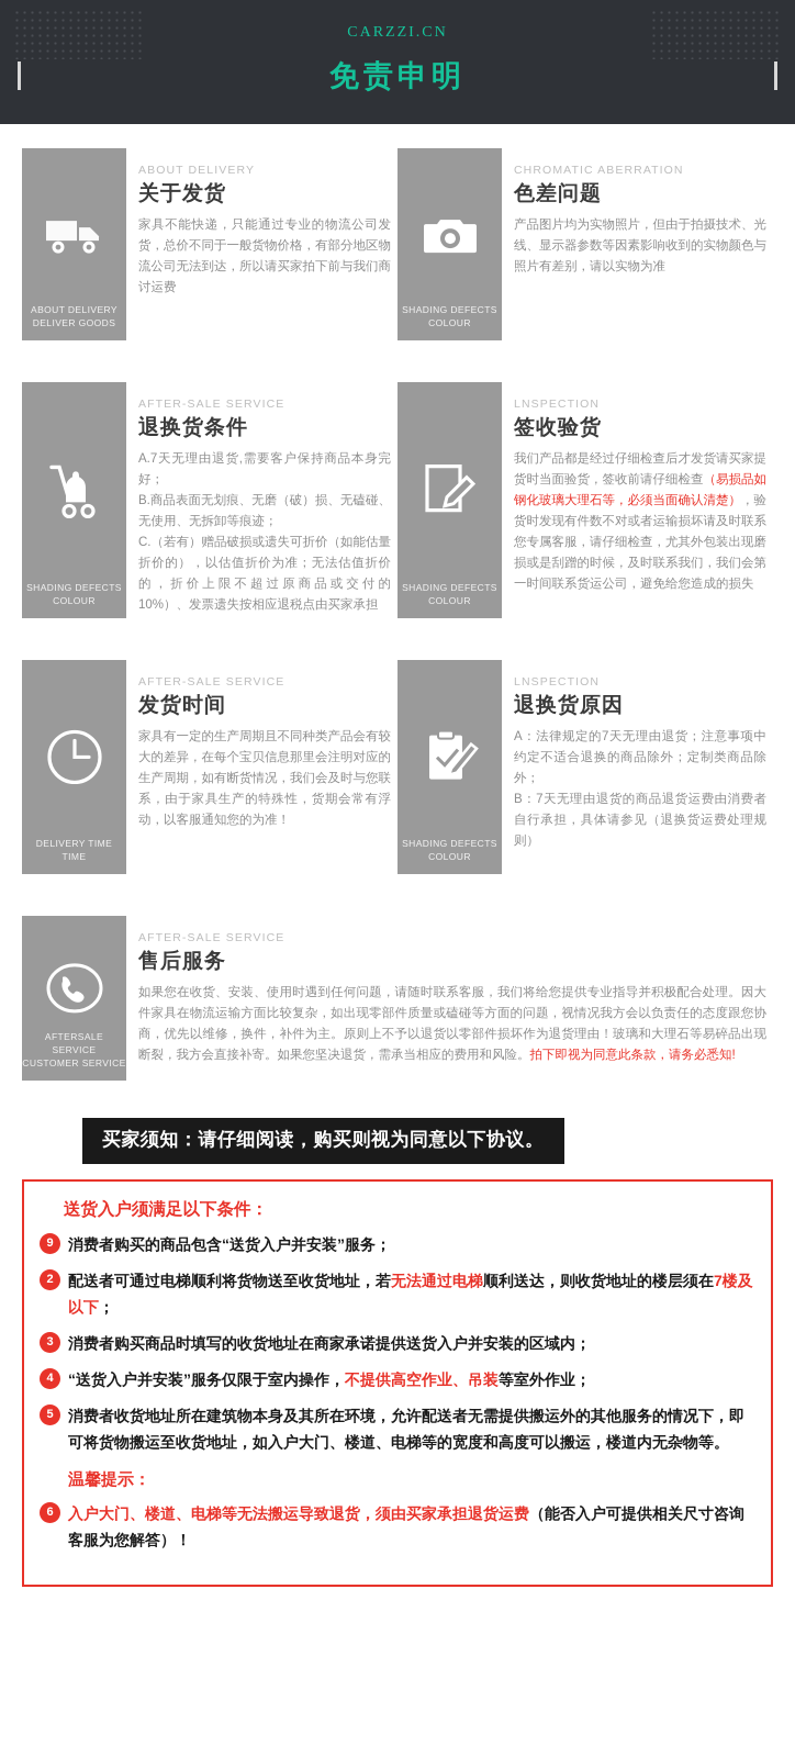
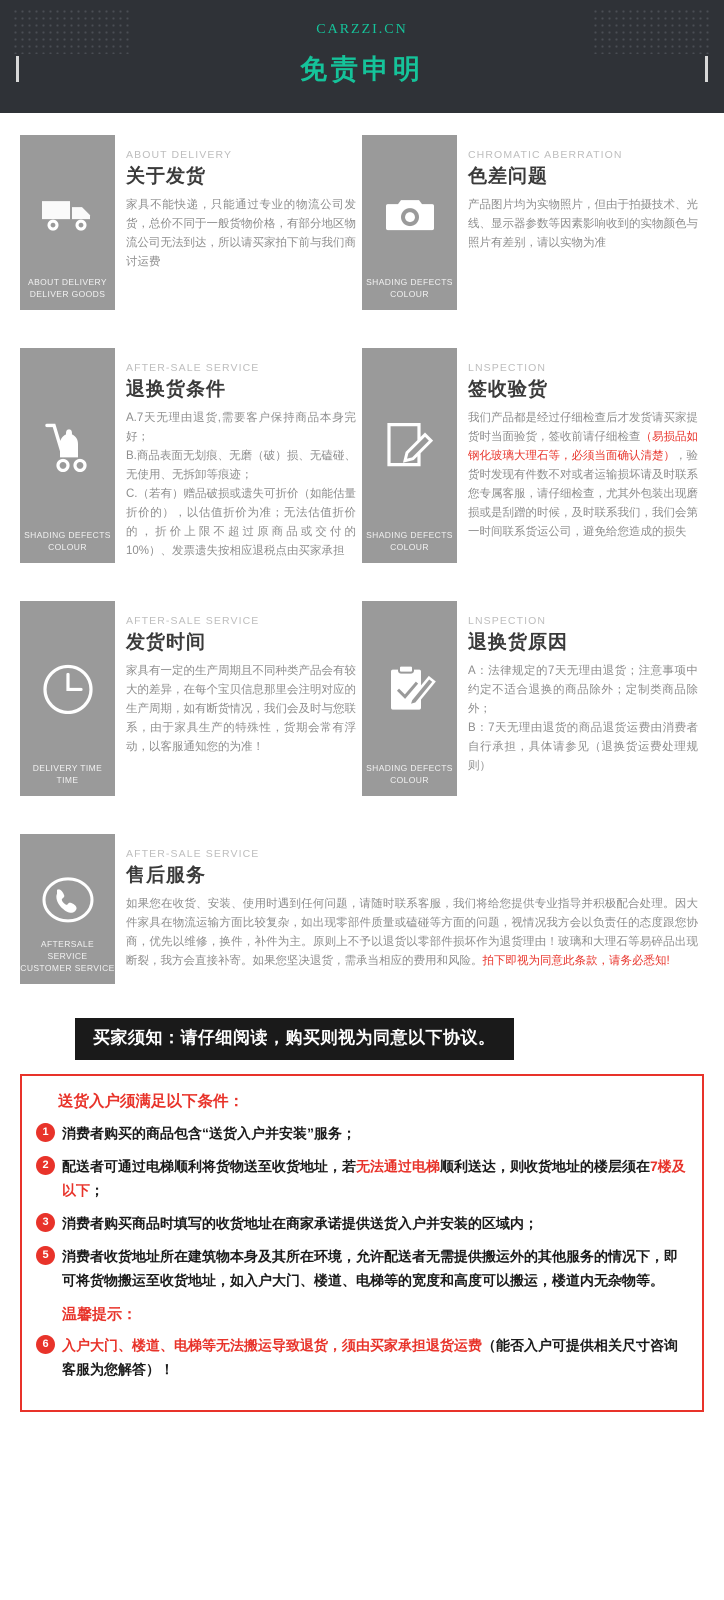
  CARZZI.CN
  免责申明
  ABOUT DELIVERY
  DELIVER GOODS
  ABOUT DELIVERY
  关于发货
  家具不能快递，只能通过专业的物流公司发货，总价不同于一般货物价格，有部分地区物流公司无法到达，所以请买家拍下前与我们商讨运费
  SHADING DEFECTS
  COLOUR
  CHROMATIC ABERRATION
  色差问题
  产品图片均为实物照片，但由于拍摄技术、光线、显示器参数等因素影响收到的实物颜色与照片有差别，请以实物为准
  SHADING DEFECTS
  COLOUR
  AFTER-SALE SERVICE
  退换货条件
  A.7天无理由退货,需要客户保持商品本身完好；
  B.商品表面无划痕、无磨（破）损、无磕碰、无使用、无拆卸等痕迹；
  C.（若有）赠品破损或遗失可折价（如能估量折价的），以估值折价为准；无法估值折价的，折价上限不超过原商品或交付的10%）、发票遗失按相应退税点由买家承担
  SHADING DEFECTS
  COLOUR
  LNSPECTION
  签收验货
  我们产品都是经过仔细检查后才发货请买家提货时当面验货，签收前请仔细检查（易损品如钢化玻璃大理石等，必须当面确认清楚），验货时发现有件数不对或者运输损坏请及时联系您专属客服，请仔细检查，尤其外包装出现磨损或是刮蹭的时候，及时联系我们，我们会第一时间联系货运公司，避免给您造成的损失
  DELIVERY TIME
  TIME
  AFTER-SALE SERVICE
  发货时间
  家具有一定的生产周期且不同种类产品会有较大的差异，在每个宝贝信息那里会注明对应的生产周期，如有断货情况，我们会及时与您联系，由于家具生产的特殊性，货期会常有浮动，以客服通知您的为准！
  SHADING DEFECTS
  COLOUR
  LNSPECTION
  退换货原因
  A：法律规定的7天无理由退货；注意事项中约定不适合退换的商品除外；定制类商品除外；
  B：7天无理由退货的商品退货运费由消费者自行承担，具体请参见（退换货运费处理规则）
  AFTERSALE SERVICE
  CUSTOMER SERVICE
  AFTER-SALE SERVICE
  售后服务
  如果您在收货、安装、使用时遇到任何问题，请随时联系客服，我们将给您提供专业指导并积极配合处理。因大件家具在物流运输方面比较复杂，如出现零部件质量或磕碰等方面的问题，视情况我方会以负责任的态度跟您协商，优先以维修，换件，补件为主。原则上不予以退货以零部件损坏作为退货理由！玻璃和大理石等易碎品出现断裂，我方会直接补寄。如果您坚决退货，需承当相应的费用和风险。拍下即视为同意此条款，请务必悉知!
  买家须知：请仔细阅读，购买则视为同意以下协议。
  送货入户须满足以下条件：
- 9
+ 1
  消费者购买的商品包含“送货入户并安装”服务；
  2
  配送者可通过电梯顺利将货物送至收货地址，若无法通过电梯顺利送达，则收货地址的楼层须在7楼及以下；
  3
  消费者购买商品时填写的收货地址在商家承诺提供送货入户并安装的区域内；
- 4
- “送货入户并安装”服务仅限于室内操作，不提供高空作业、吊装等室外作业；
  5
  消费者收货地址所在建筑物本身及其所在环境，允许配送者无需提供搬运外的其他服务的情况下，即可将货物搬运至收货地址，如入户大门、楼道、电梯等的宽度和高度可以搬运，楼道内无杂物等。
  温馨提示：
  6
  入户大门、楼道、电梯等无法搬运导致退货，须由买家承担退货运费（能否入户可提供相关尺寸咨询客服为您解答）！
